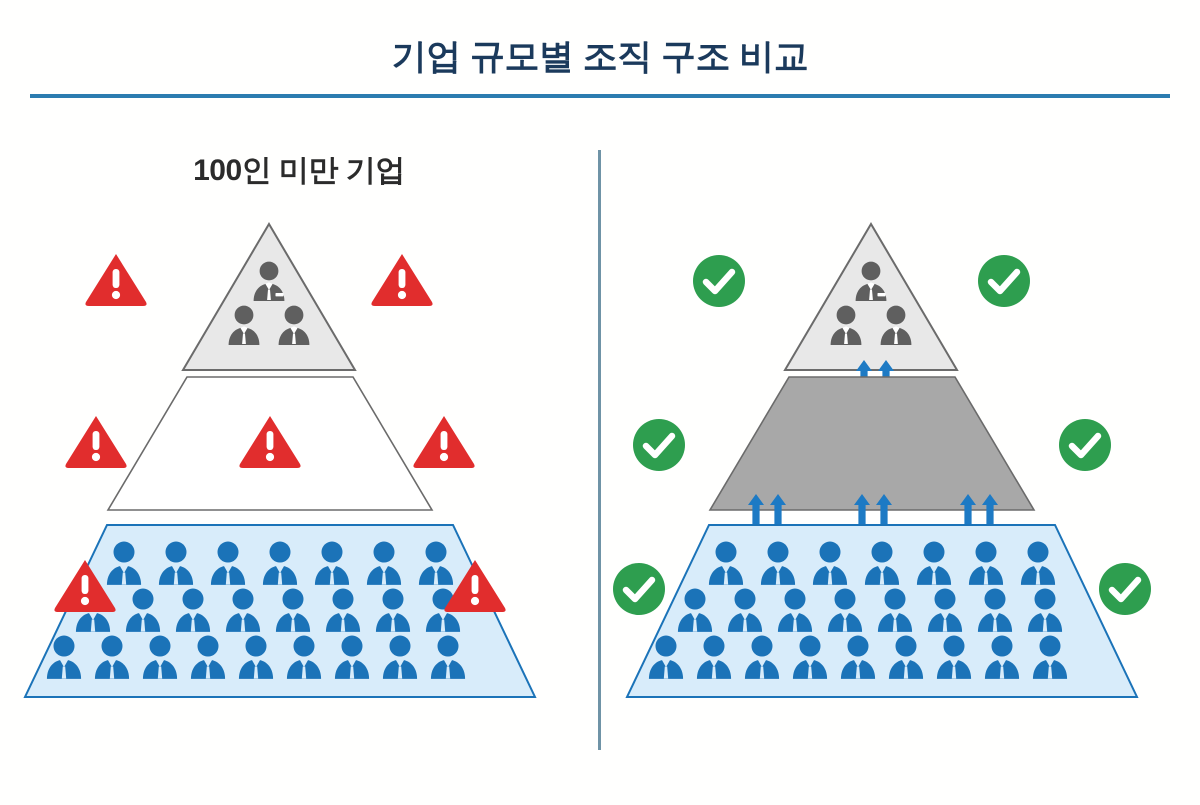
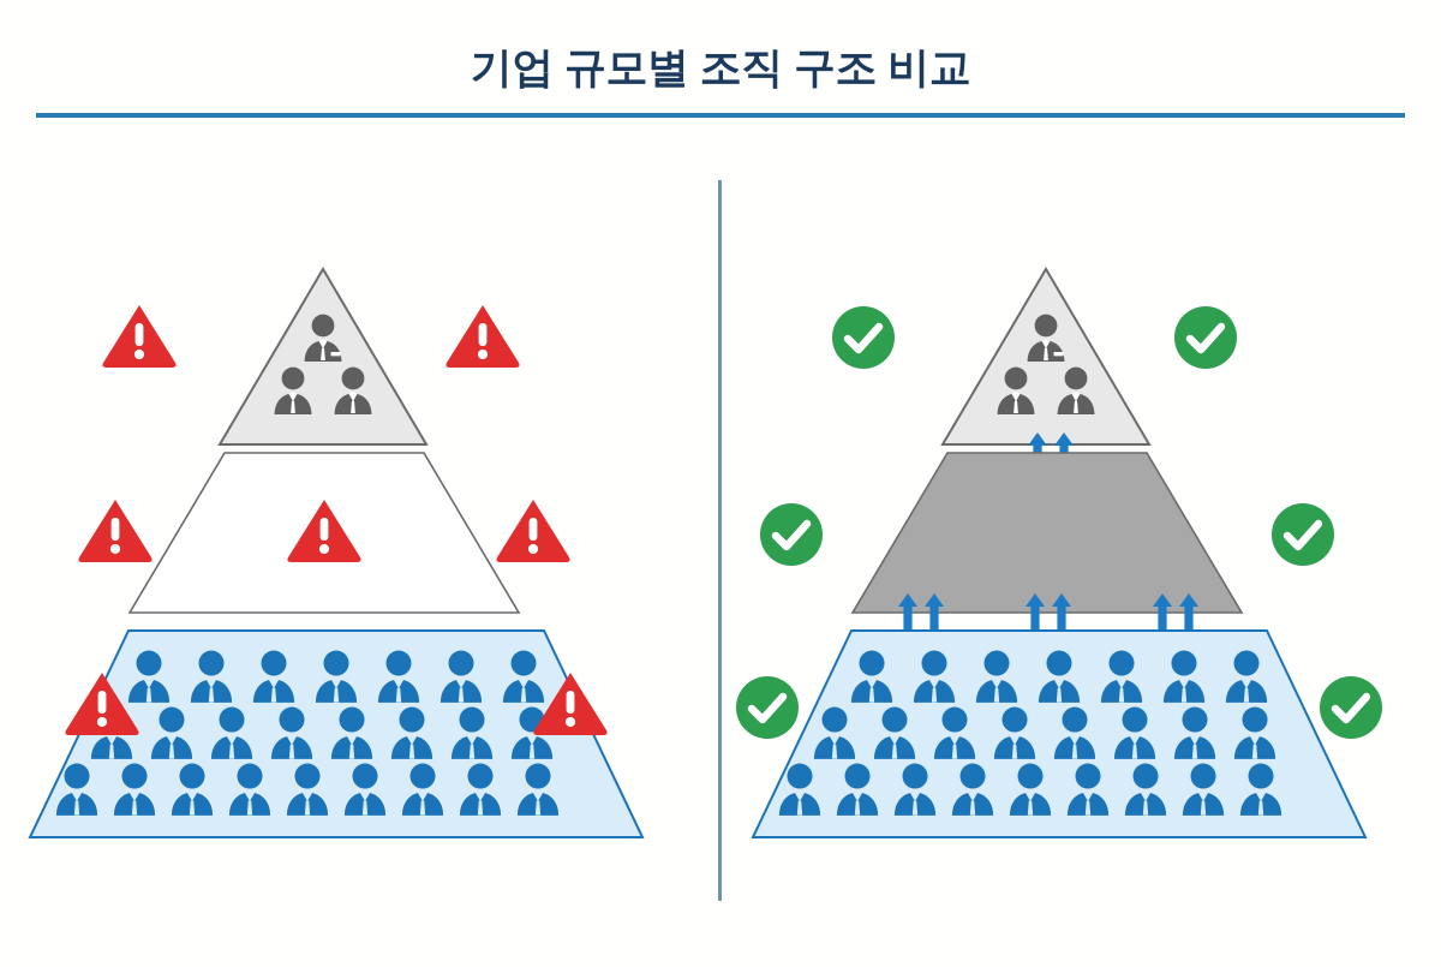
  기업 규모별 조직 구조 비교
- 100인 미만 기업
